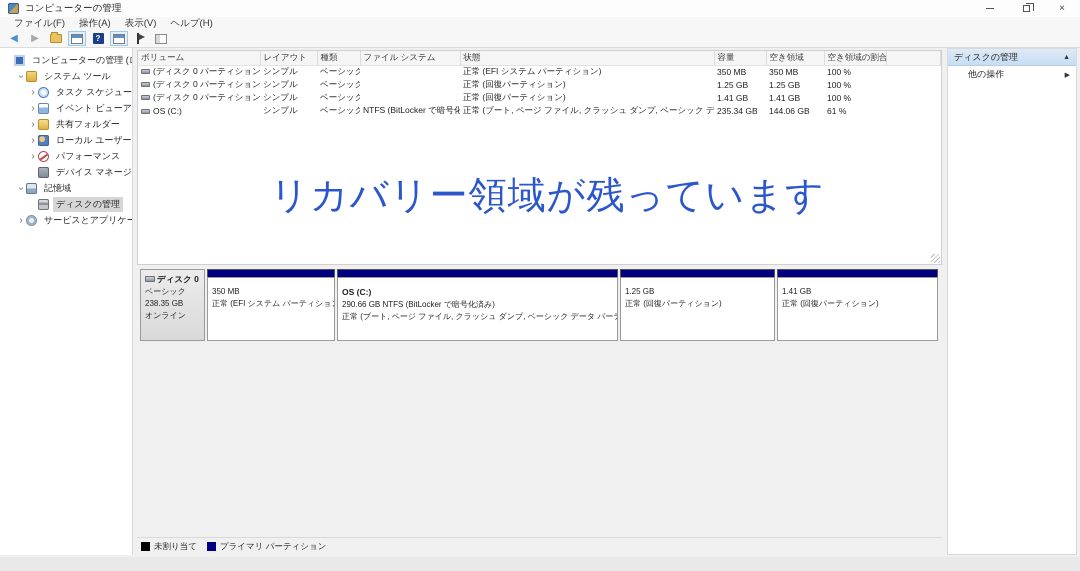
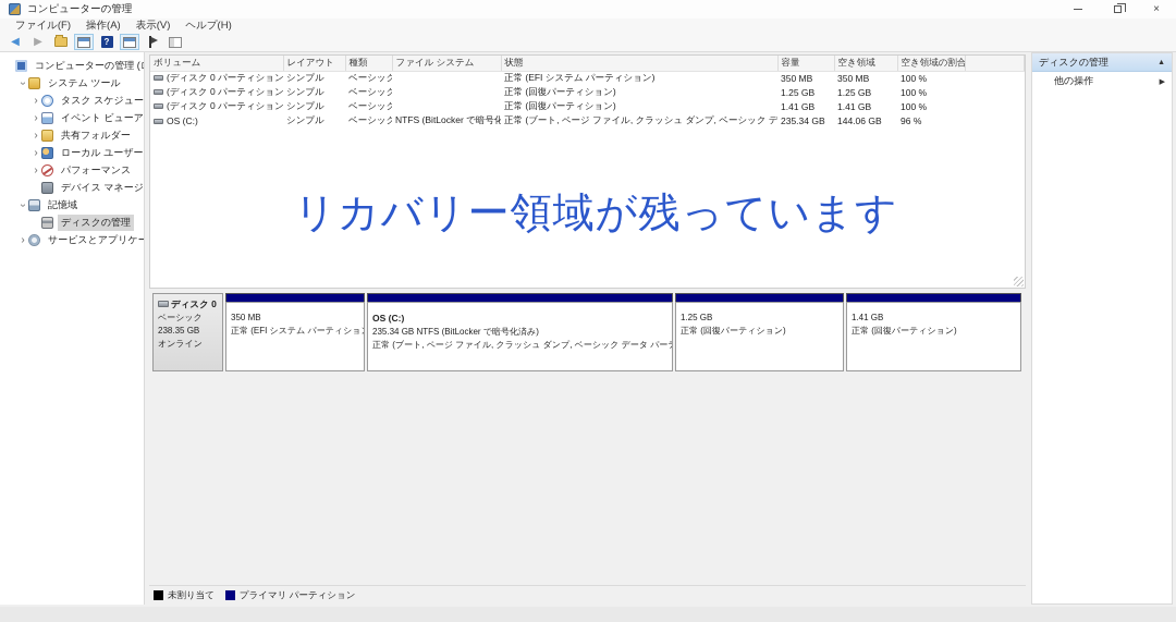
  コンピューターの管理
  ×
  ファイル(F)
  操作(A)
  表示(V)
  ヘルプ(H)
  ◀
  ▶
  ?
  システム ツール
  ›
  タスク スケジュー
  ›
  イベント ビューア
  ›
  共有フォルダー
  ›
  ›
  パフォーマンス
  デバイス マネージ
  記憶域
  ディスクの管理
  ›
  サービスとアプリケー
  ボリューム	レイアウト	種類	ファイル システム	状態	容量	空き領域	空き領域の割合
  (ディスク 0 パーティション	シンプル	ベーシック		正常 (EFI システム パーティション)	350 MB	350 MB	100 %
  (ディスク 0 パーティション	シンプル	ベーシック		正常 (回復パーティション)	1.25 GB	1.25 GB	100 %
  (ディスク 0 パーティション	シンプル	ベーシック		正常 (回復パーティション)	1.41 GB	1.41 GB	100 %
- OS (C:)	シンプル	ベーシック	NTFS (BitLocker で暗号化	正常 (ブート, ページ ファイル, クラッシュ ダンプ, ベーシック デ	235.34 GB	144.06 GB	61 %
+ OS (C:)	シンプル	ベーシック	NTFS (BitLocker で暗号化	正常 (ブート, ページ ファイル, クラッシュ ダンプ, ベーシック デ	235.34 GB	144.06 GB	96 %
  ディスク 0
  ベーシック
  238.35 GB
  オンライン
  350 MB
  正常 (EFI システム パーティショ
  OS (C:)
- 290.66 GB NTFS (BitLocker で暗号化済み)
+ 235.34 GB NTFS (BitLocker で暗号化済み)
  正常 (ブート, ページ ファイル, クラッシュ ダンプ, ベーシック データ パー
  1.25 GB
  正常 (回復パーティション)
  1.41 GB
  正常 (回復パーティション)
  リカバリー領域が残っています
  未割り当て
  プライマリ パーティション
  ディスクの管理
  他の操作
